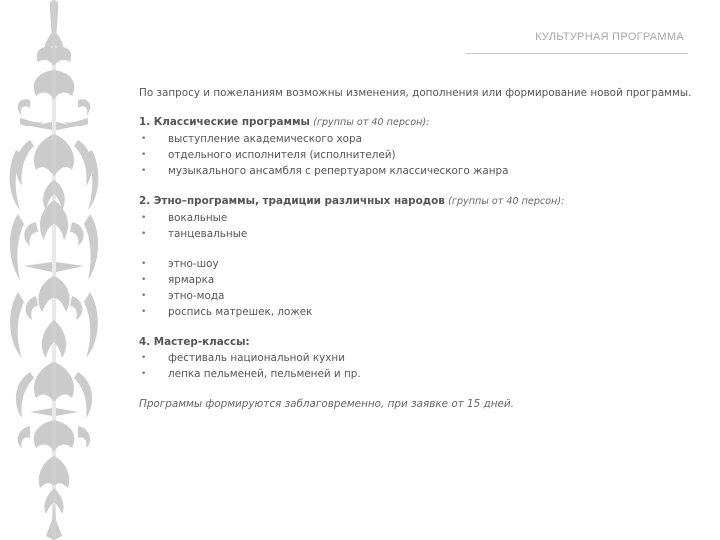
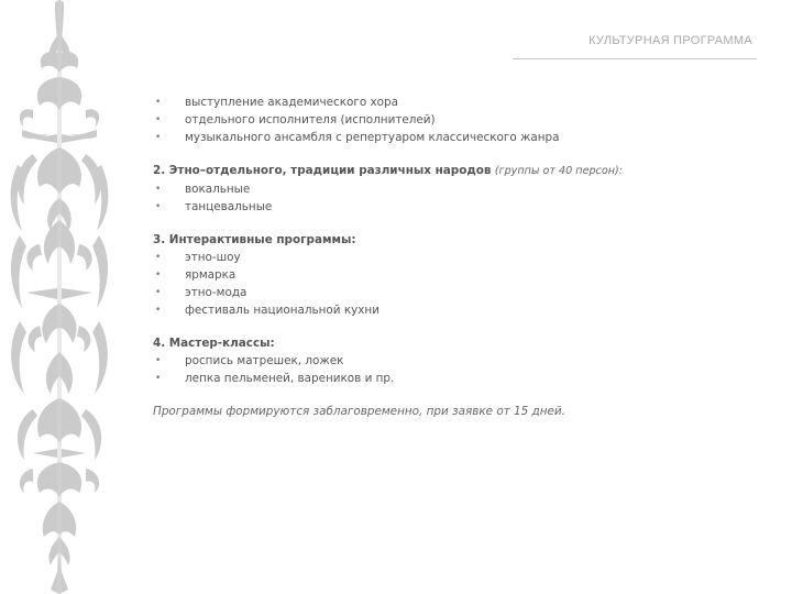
  КУЛЬТУРНАЯ ПРОГРАММА
- По запросу и пожеланиям возможны изменения, дополнения или формирование новой программы.
- 1. Классические программы (группы от 40 персон):
  •
  выступление академического хора
  •
  отдельного исполнителя (исполнителей)
  •
  музыкального ансамбля с репертуаром классического жанра
- 2. Этно–программы, традиции различных народов (группы от 40 персон):
+ 2. Этно–отдельного, традиции различных народов (группы от 40 персон):
  •
  вокальные
  •
  танцевальные
+ 3. Интерактивные программы:
  •
  этно-шоу
  •
  ярмарка
  •
  этно-мода
  •
- роспись матрешек, ложек
+ фестиваль национальной кухни
  4. Мастер-классы:
  •
- фестиваль национальной кухни
+ роспись матрешек, ложек
  •
- лепка пельменей, пельменей и пр.
+ лепка пельменей, вареников и пр.
  Программы формируются заблаговременно, при заявке от 15 дней.
